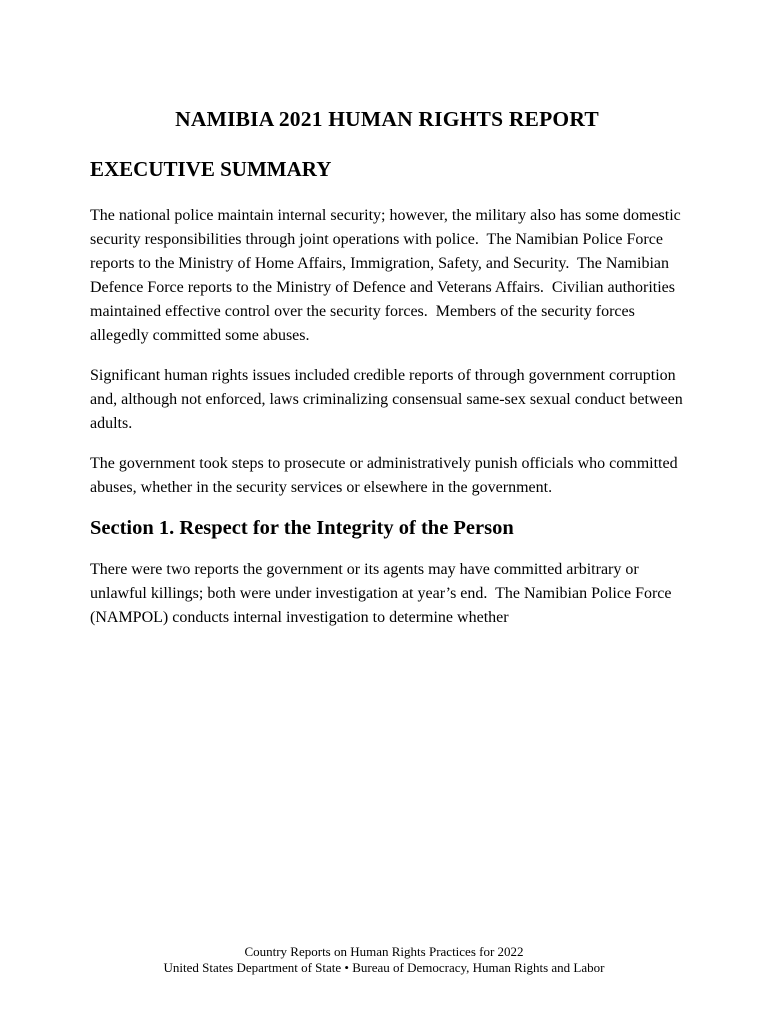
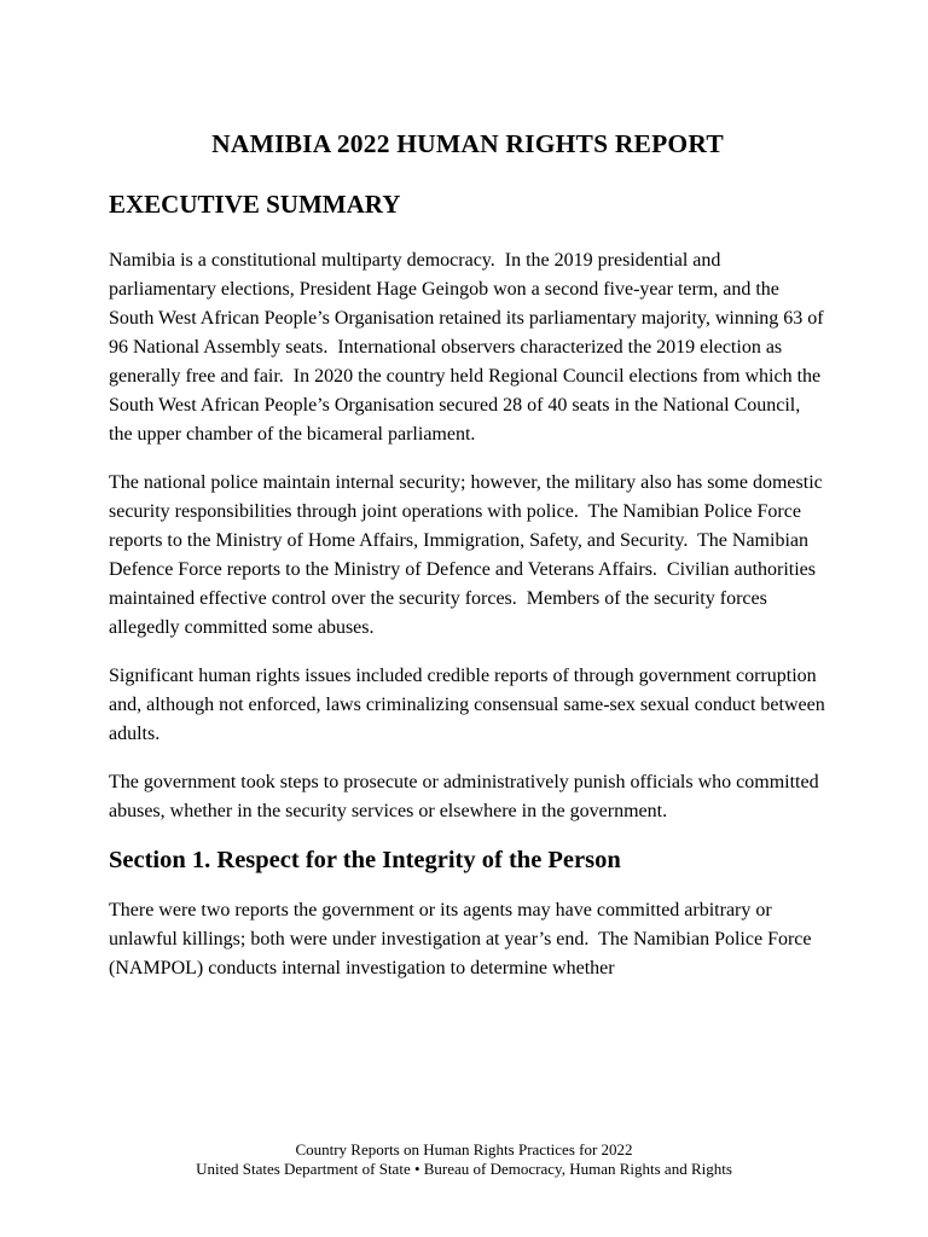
- NAMIBIA 2021 HUMAN RIGHTS REPORT
+ NAMIBIA 2022 HUMAN RIGHTS REPORT
  EXECUTIVE SUMMARY
+ Namibia is a constitutional multiparty democracy. In the 2019 presidential and parliamentary elections, President Hage Geingob won a second five-year term, and the South West African People’s Organisation retained its parliamentary majority, winning 63 of 96 National Assembly seats. International observers characterized the 2019 election as generally free and fair. In 2020 the country held Regional Council elections from which the South West African People’s Organisation secured 28 of 40 seats in the National Council, the upper chamber of the bicameral parliament.
  The national police maintain internal security; however, the military also has some domestic security responsibilities through joint operations with police. The Namibian Police Force reports to the Ministry of Home Affairs, Immigration, Safety, and Security. The Namibian Defence Force reports to the Ministry of Defence and Veterans Affairs. Civilian authorities maintained effective control over the security forces. Members of the security forces allegedly committed some abuses.
  Significant human rights issues included credible reports of through government corruption and, although not enforced, laws criminalizing consensual same-sex sexual conduct between adults.
  The government took steps to prosecute or administratively punish officials who committed abuses, whether in the security services or elsewhere in the government.
  Section 1. Respect for the Integrity of the Person
  There were two reports the government or its agents may have committed arbitrary or unlawful killings; both were under investigation at year’s end. The Namibian Police Force (NAMPOL) conducts internal investigation to determine whether
  Country Reports on Human Rights Practices for 2022
- United States Department of State • Bureau of Democracy, Human Rights and Labor
+ United States Department of State • Bureau of Democracy, Human Rights and Rights
